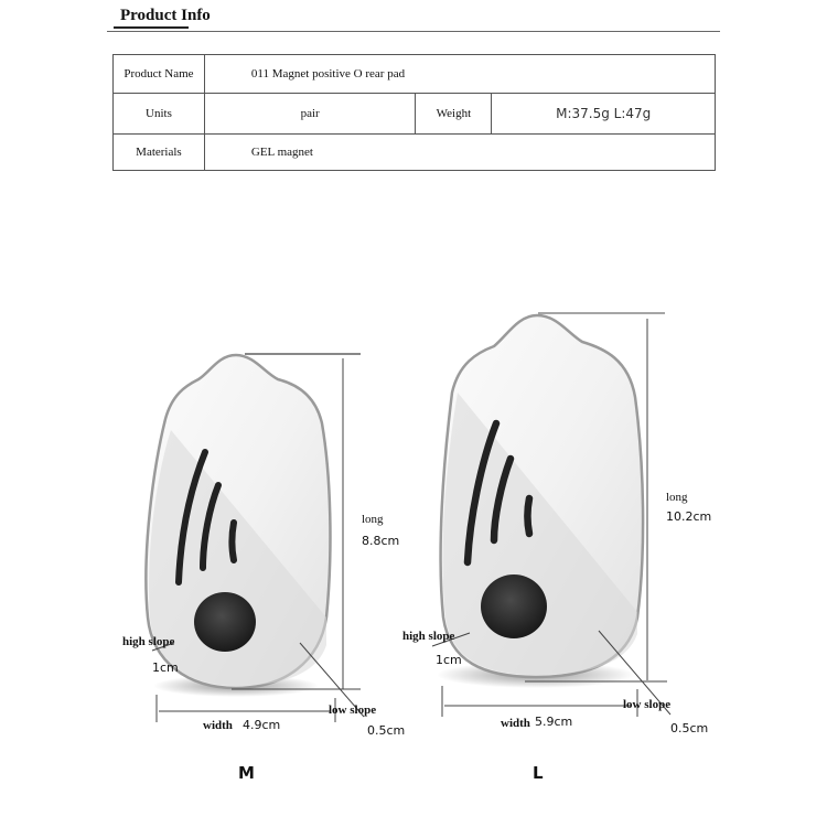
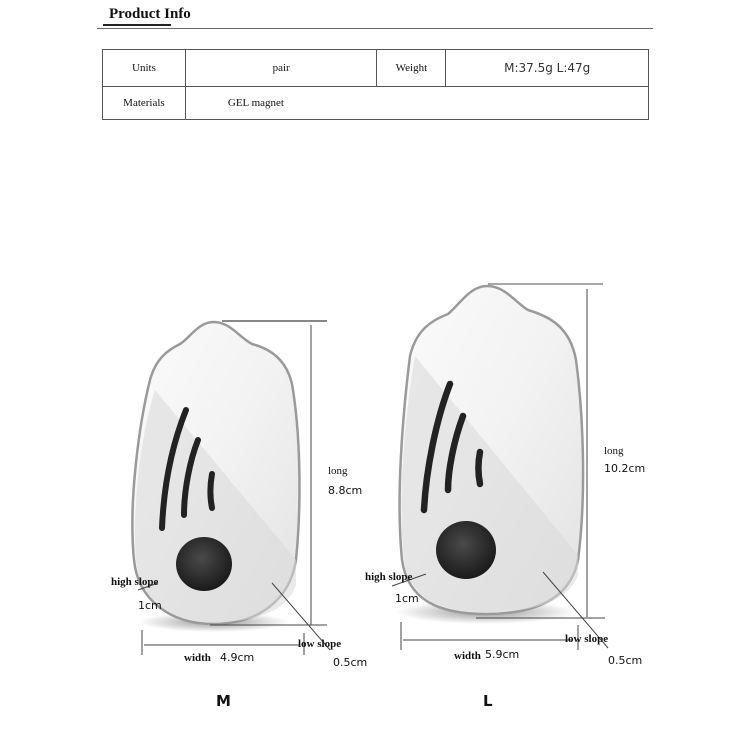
  Product Info
- Product Name	011 Magnet positive O rear pad
  Units	pair	Weight	M:37.5g L:47g
  Materials	GEL magnet
  long
  8.8cm
  high slope
  1cm
  width
  4.9cm
  low slope
  0.5cm
  M
  long
  10.2cm
  high slope
  1cm
  width
  5.9cm
  low slope
  0.5cm
  L
